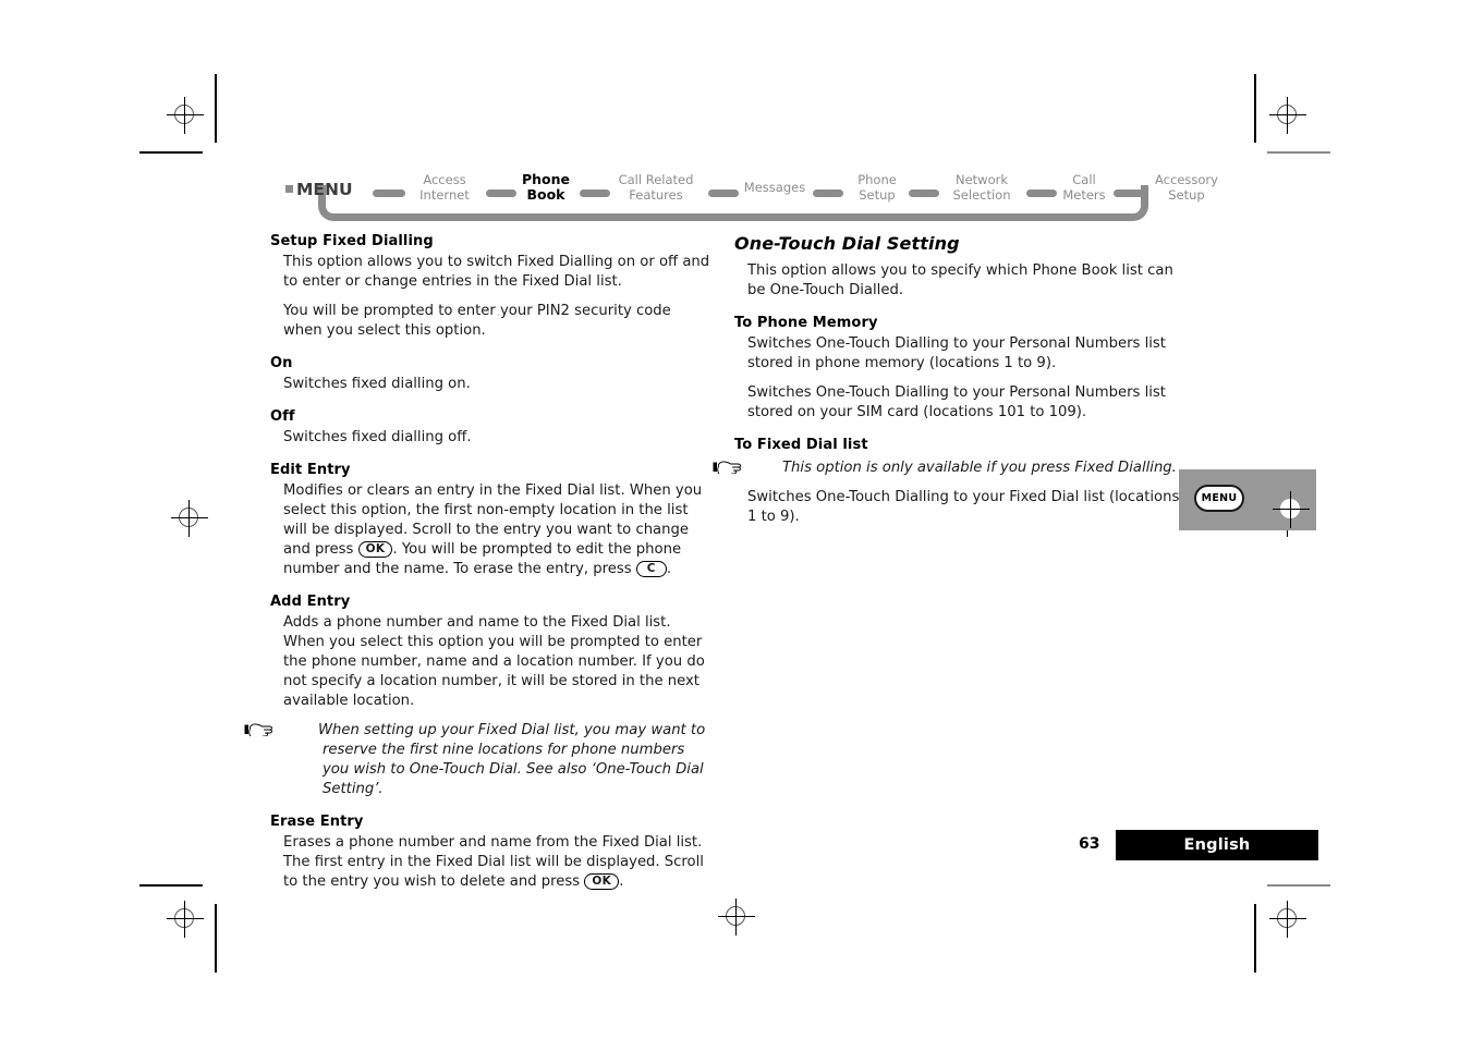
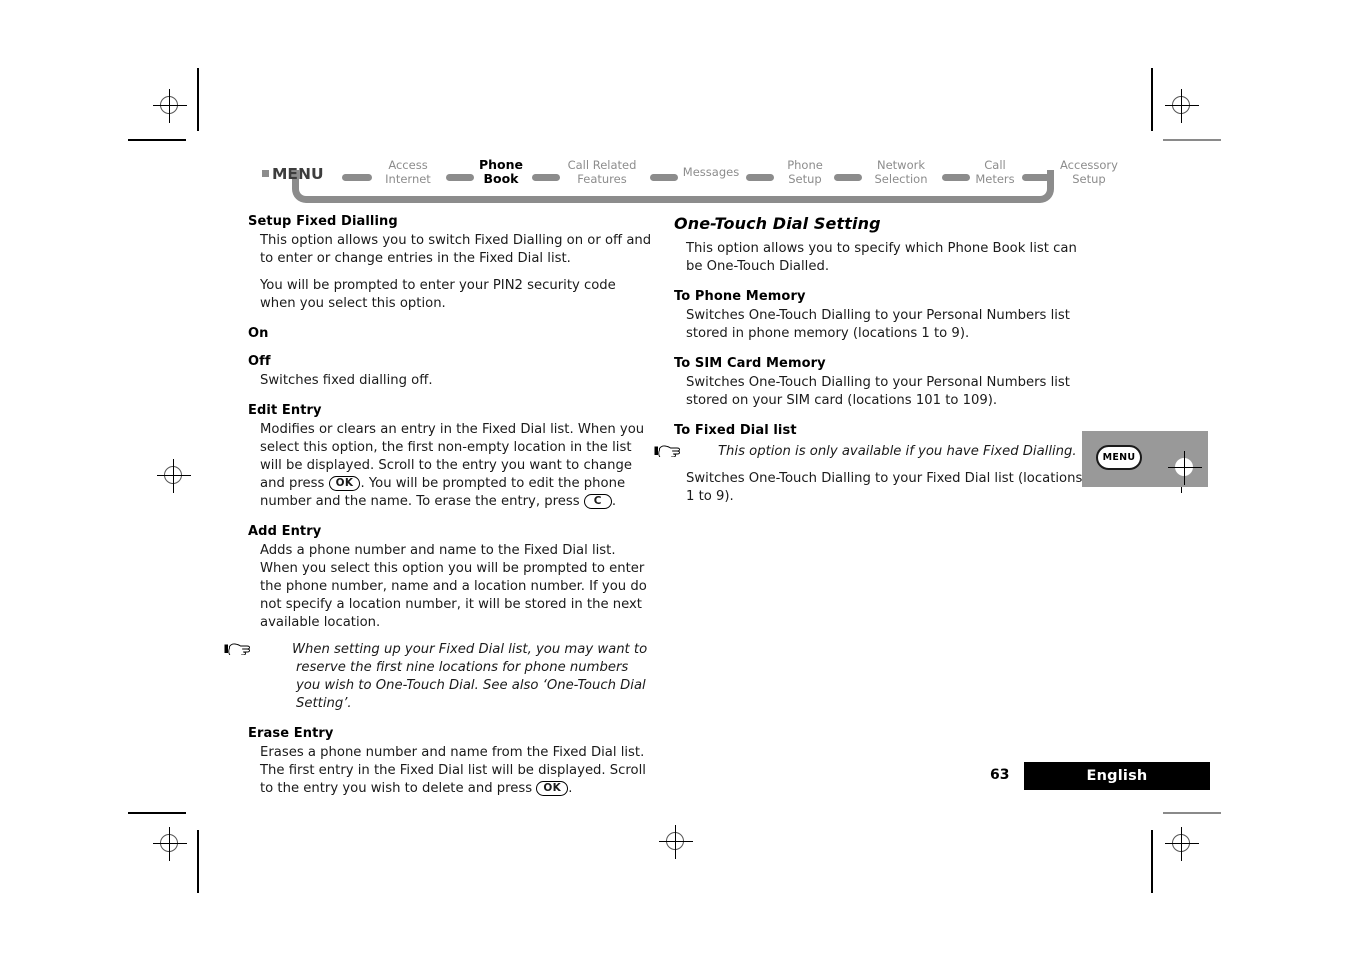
  MENU
  Access
  Internet
  Phone
  Book
  Call Related
  Features
  Messages
  Phone
  Setup
  Network
  Selection
  Call
  Meters
  Accessory
  Setup
  Setup Fixed Dialling
  This option allows you to switch Fixed Dialling on or off and to enter or change entries in the Fixed Dial list.
  You will be prompted to enter your PIN2 security code when you select this option.
  On
- Switches fixed dialling on.
  Off
  Switches fixed dialling off.
  Edit Entry
  Modifies or clears an entry in the Fixed Dial list. When you select this option, the first non-empty location in the list will be displayed. Scroll to the entry you want to change and press OK . You will be prompted to edit the phone number and the name. To erase the entry, press C .
  Add Entry
  Adds a phone number and name to the Fixed Dial list. When you select this option you will be prompted to enter the phone number, name and a location number. If you do not specify a location number, it will be stored in the next available location.
  When setting up your Fixed Dial list, you may want to reserve the first nine locations for phone numbers you wish to One-Touch Dial. See also ‘One-Touch Dial Setting’.
  Erase Entry
  Erases a phone number and name from the Fixed Dial list. The first entry in the Fixed Dial list will be displayed. Scroll to the entry you wish to delete and press OK .
  One-Touch Dial Setting
  This option allows you to specify which Phone Book list can be One-Touch Dialled.
  To Phone Memory
  Switches One-Touch Dialling to your Personal Numbers list stored in phone memory (locations 1 to 9).
+ To SIM Card Memory
  Switches One-Touch Dialling to your Personal Numbers list stored on your SIM card (locations 101 to 109).
  To Fixed Dial list
- This option is only available if you press Fixed Dialling.
+ This option is only available if you have Fixed Dialling.
  Switches One-Touch Dialling to your Fixed Dial list (locations 1 to 9).
  MENU
  63
  English
